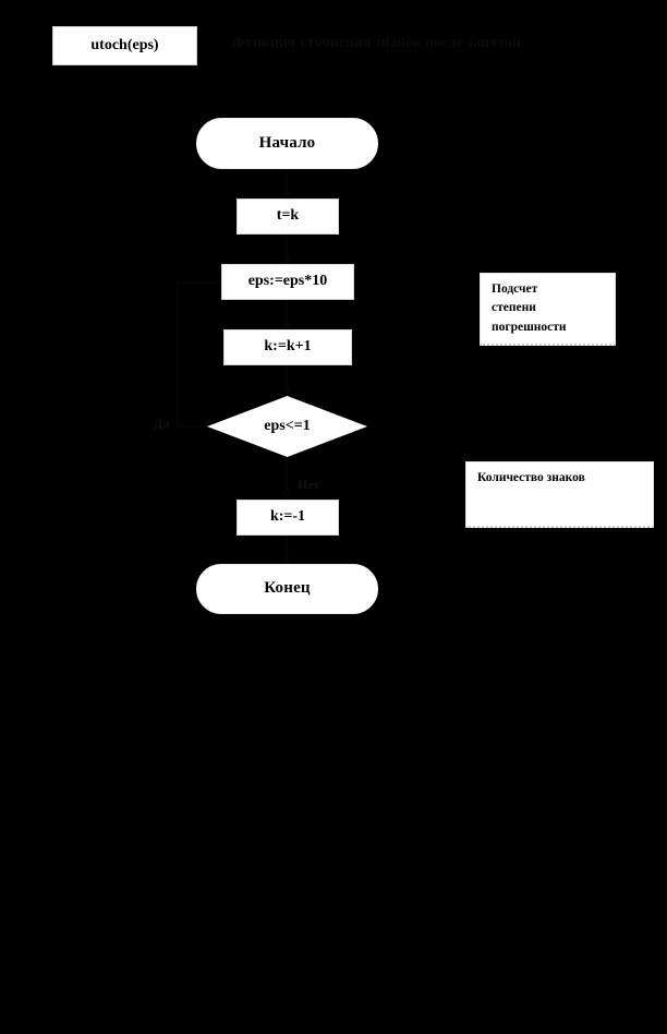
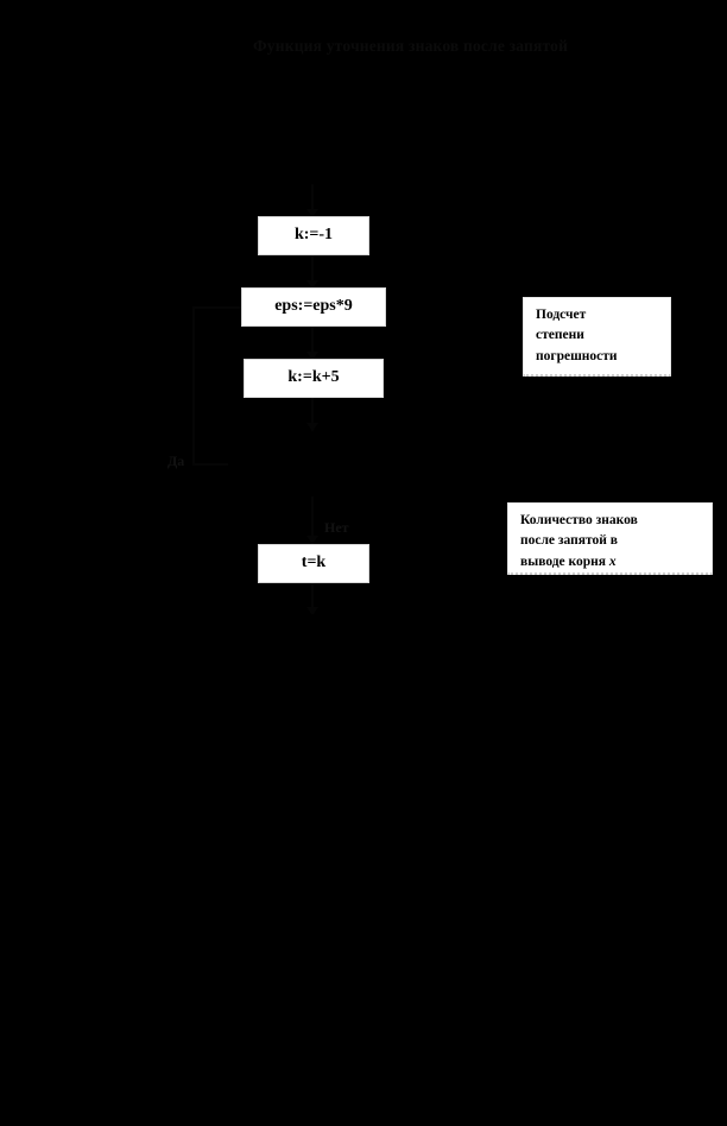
- utoch(eps)
- Начало
- t=k
+ k:=-1
- eps:=eps*10
+ eps:=eps*9
- k:=k+1
+ k:=k+5
- eps<=1
- k:=-1
+ t=k
- Конец
  Подсчет
  степени
  погрешности
  Количество знаков
+ после запятой в
+ выводе корня x
